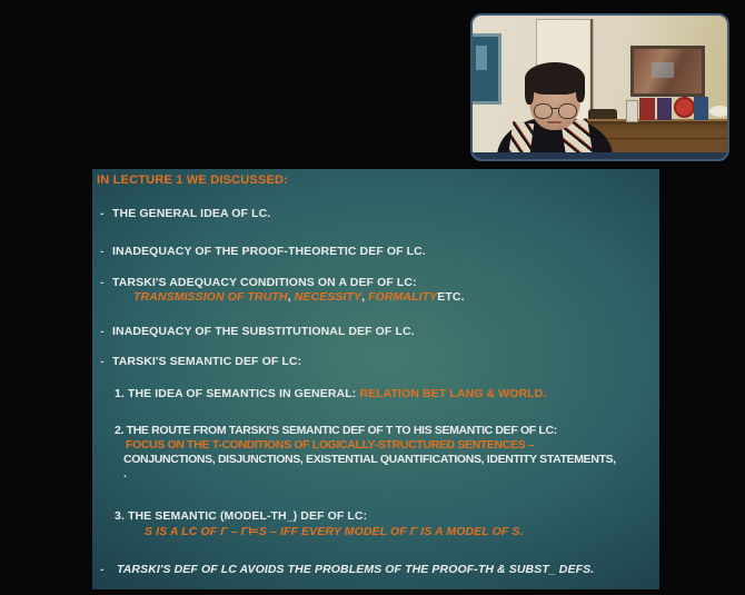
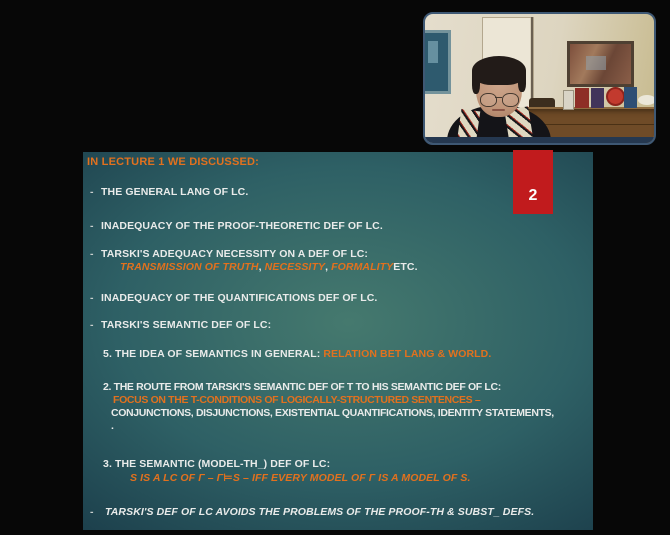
+ 2
  IN LECTURE 1 WE DISCUSSED:
  -
- THE GENERAL IDEA OF LC.
+ THE GENERAL LANG OF LC.
  -
  INADEQUACY OF THE PROOF-THEORETIC DEF OF LC.
  -
- TARSKI'S ADEQUACY CONDITIONS ON A DEF OF LC:
+ TARSKI'S ADEQUACY NECESSITY ON A DEF OF LC:
  TRANSMISSION OF TRUTH, NECESSITY, FORMALITYETC.
  -
- INADEQUACY OF THE SUBSTITUTIONAL DEF OF LC.
+ INADEQUACY OF THE QUANTIFICATIONS DEF OF LC.
  -
  TARSKI'S SEMANTIC DEF OF LC:
- 1. THE IDEA OF SEMANTICS IN GENERAL: RELATION BET LANG & WORLD.
+ 5. THE IDEA OF SEMANTICS IN GENERAL: RELATION BET LANG & WORLD.
  2. THE ROUTE FROM TARSKI'S SEMANTIC DEF OF T TO HIS SEMANTIC DEF OF LC:
  FOCUS ON THE T-CONDITIONS OF LOGICALLY-STRUCTURED SENTENCES –
  CONJUNCTIONS, DISJUNCTIONS, EXISTENTIAL QUANTIFICATIONS, IDENTITY STATEMENTS,
  .
  3. THE SEMANTIC (MODEL-TH_) DEF OF LC:
  S IS A LC OF Γ – Γ⊨S – IFF EVERY MODEL OF Γ IS A MODEL OF S.
  -
  TARSKI'S DEF OF LC AVOIDS THE PROBLEMS OF THE PROOF-TH & SUBST_ DEFS.
